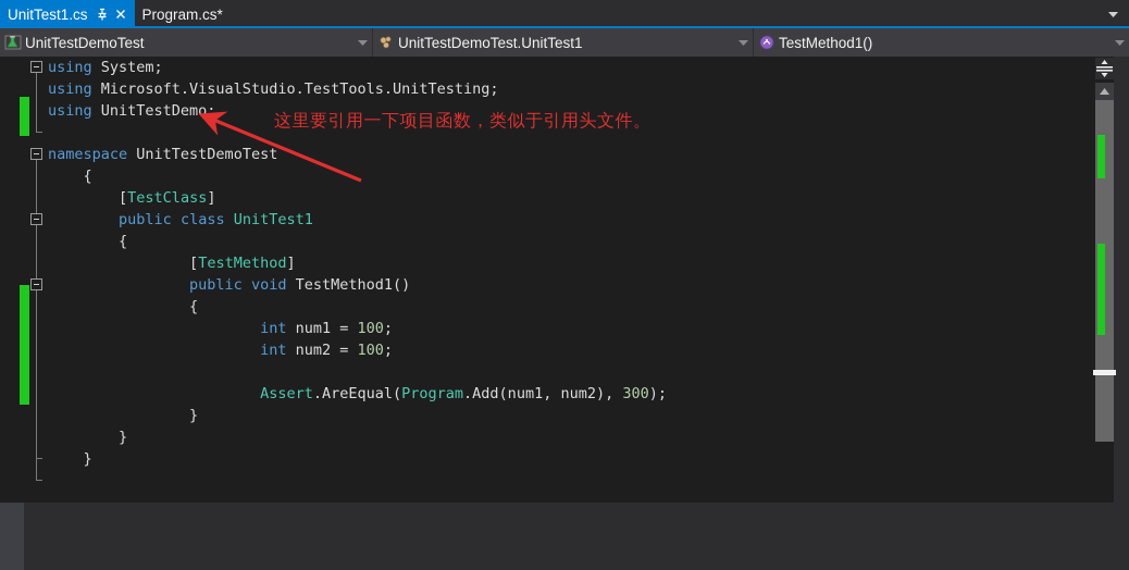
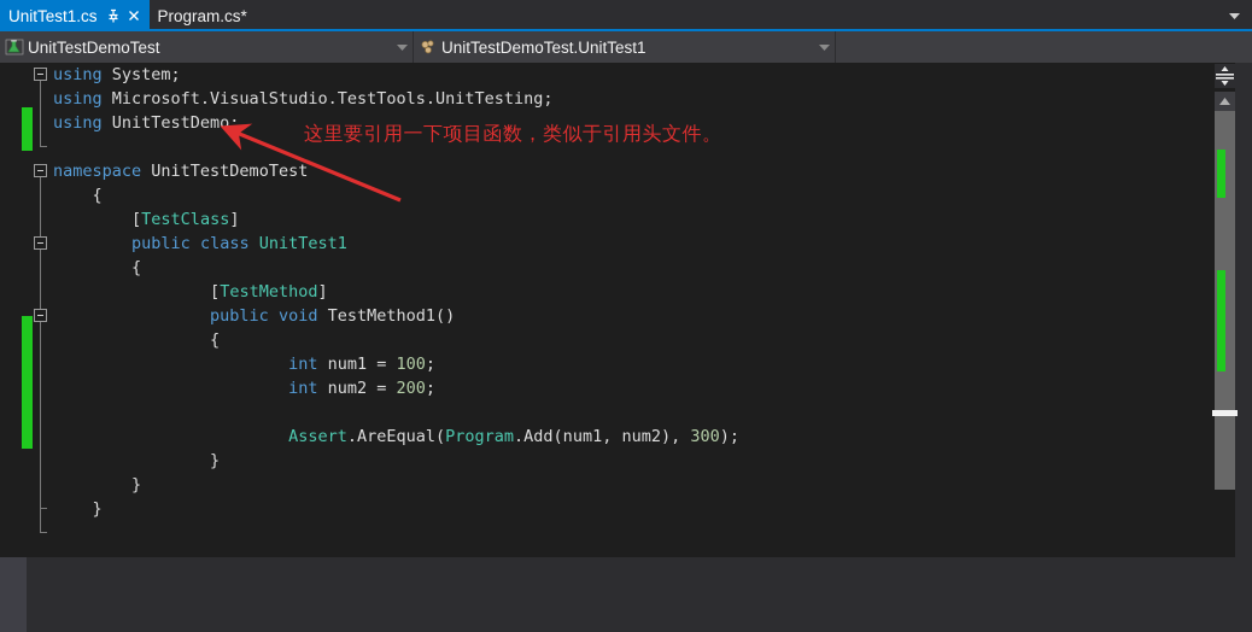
  UnitTest1.cs
  Program.cs*
  UnitTestDemoTest
  UnitTestDemoTest.UnitTest1
- TestMethod1()
  using System;
  using Microsoft.VisualStudio.TestTools.UnitTesting;
  using UnitTestDemo;
  namespace UnitTestDemoTest
  {
  [TestClass]
  public class UnitTest1
  {
  [TestMethod]
  public void TestMethod1()
  {
  int num1 = 100;
- int num2 = 100;
+ int num2 = 200;
  Assert.AreEqual(Program.Add(num1, num2), 300);
  }
  }
  }
  这里要引用一下项目函数，类似于引用头文件。
